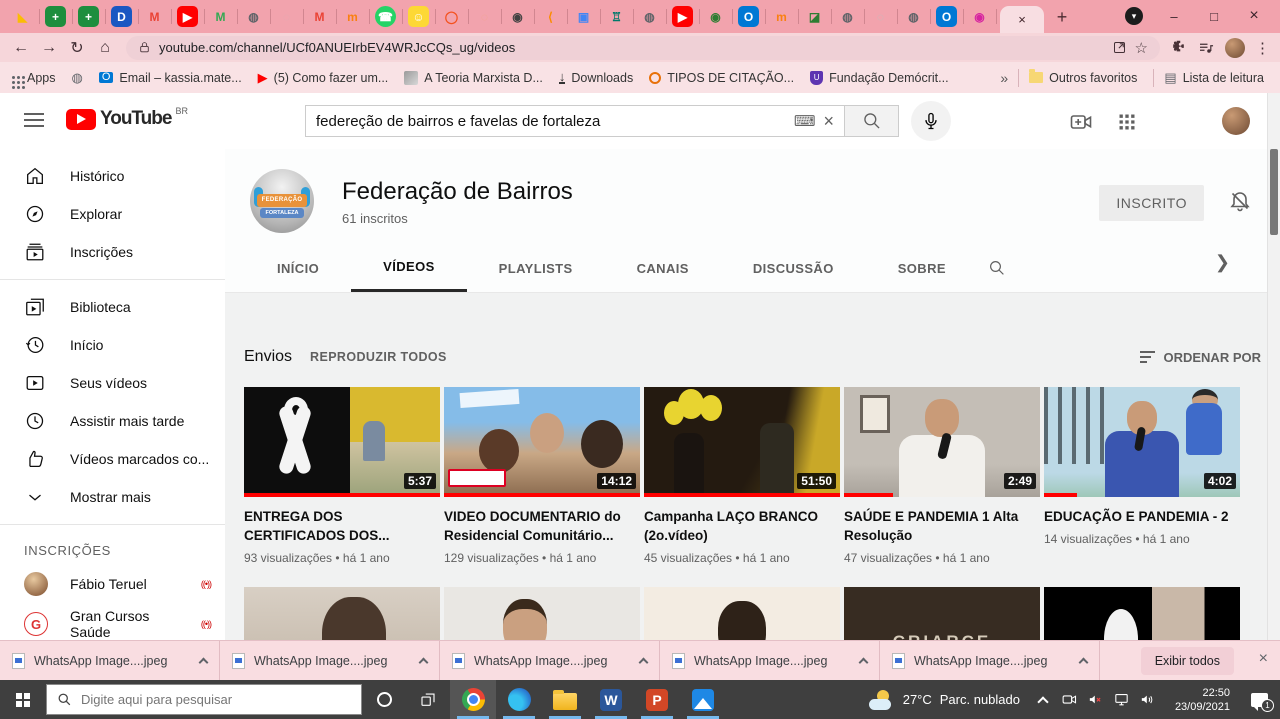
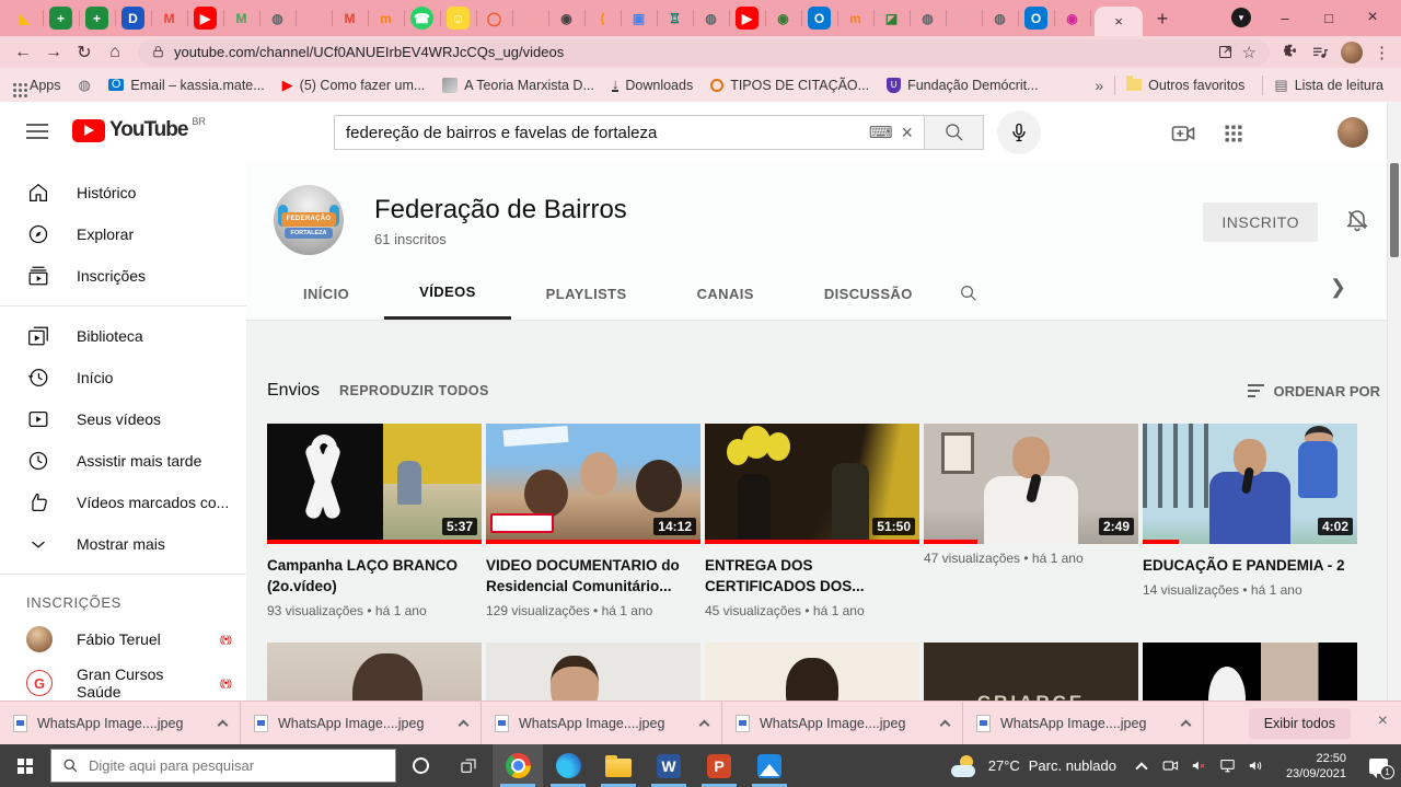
  ◣
  +
  +
  D
  M
  ▶
  M
  ◍
  M
  m
  ☎
  ☺
  ◯
  ◉
  ⟨
  ▣
  ♖
  ◍
  ▶
  ◉
  O
  m
  ◪
  ◍
  ◍
  O
  ◉
  ×
  +
  ▾
  –
  □
  ×
  ←
  →
  ↻
  ⌂
  youtube.com/channel/UCf0ANUEIrbEV4WRJcCQs_ug/videos
  ☆
  ⋮
  Apps
  ◍
  O
  Email – kassia.mate...
  ▶
  (5) Como fazer um...
  A Teoria Marxista D...
  ↓
  Downloads
  TIPOS DE CITAÇÃO...
  U
  Fundação Demócrit...
  »
  Outros favoritos
  ▤
  Lista de leitura
  YouTube
  BR
  federeção de bairros e favelas de fortaleza
  ⌨
  ×
  Histórico
  Explorar
  Inscrições
  Biblioteca
  Início
  Seus vídeos
  Assistir mais tarde
  Vídeos marcados co...
  Mostrar mais
  INSCRIÇÕES
  Fábio Teruel
  ((•))
  G
  Gran Cursos Saúde
  ((•))
  Federação de Bairros
  61 inscritos
  INSCRITO
  INÍCIO
  VÍDEOS
  PLAYLISTS
  CANAIS
  DISCUSSÃO
- SOBRE
  ❯
  Envios
  REPRODUZIR TODOS
  ORDENAR POR
  5:37
- ENTREGA DOS CERTIFICADOS DOS...
+ Campanha LAÇO BRANCO (2o.vídeo)
  93 visualizações • há 1 ano
  14:12
  VIDEO DOCUMENTARIO do Residencial Comunitário...
  129 visualizações • há 1 ano
  51:50
- Campanha LAÇO BRANCO (2o.vídeo)
+ ENTREGA DOS CERTIFICADOS DOS...
  45 visualizações • há 1 ano
  2:49
- SAÚDE E PANDEMIA 1 Alta Resolução
  47 visualizações • há 1 ano
  4:02
  EDUCAÇÃO E PANDEMIA - 2
  14 visualizações • há 1 ano
  WhatsApp Image....jpeg
  WhatsApp Image....jpeg
  WhatsApp Image....jpeg
  WhatsApp Image....jpeg
  WhatsApp Image....jpeg
  Exibir todos
  ×
  Digite aqui para pesquisar
  W
  P
  27°C
  Parc. nublado
  22:50
  23/09/2021
  1
